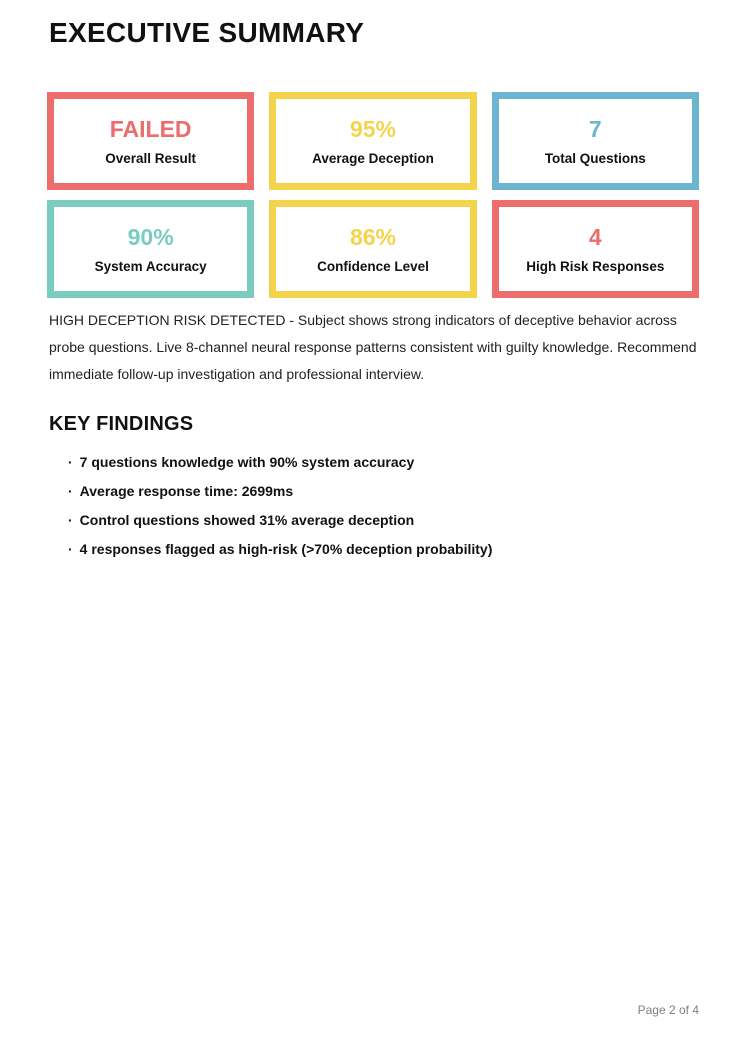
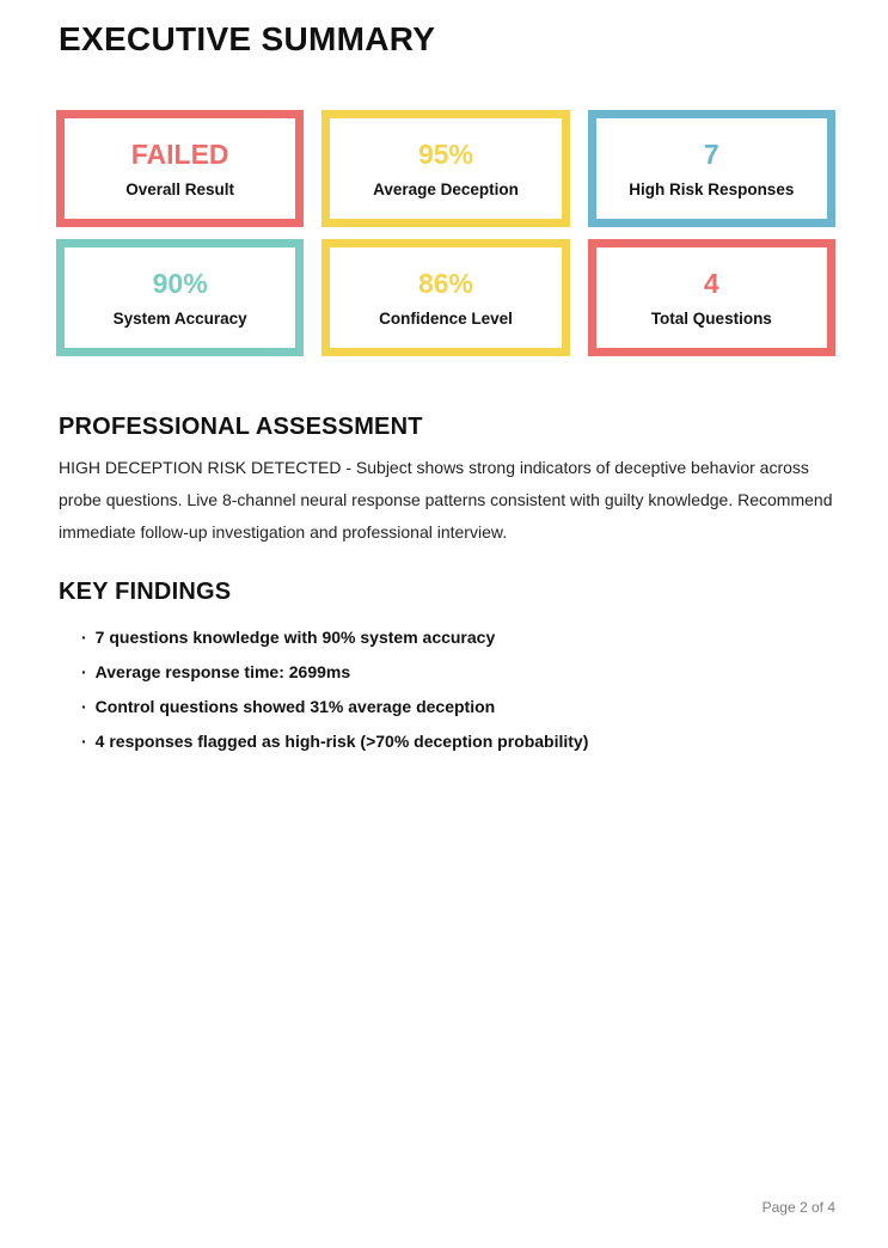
  EXECUTIVE SUMMARY
  FAILED
  Overall Result
  95%
  Average Deception
  7
- Total Questions
+ High Risk Responses
  90%
  System Accuracy
  86%
  Confidence Level
  4
- High Risk Responses
+ Total Questions
+ PROFESSIONAL ASSESSMENT
  HIGH DECEPTION RISK DETECTED - Subject shows strong indicators of deceptive behavior across probe questions. Live 8-channel neural response patterns consistent with guilty knowledge. Recommend immediate follow-up investigation and professional interview.
  KEY FINDINGS
  7 questions knowledge with 90% system accuracy
  Average response time: 2699ms
  Control questions showed 31% average deception
  4 responses flagged as high-risk (>70% deception probability)
  Page 2 of 4
